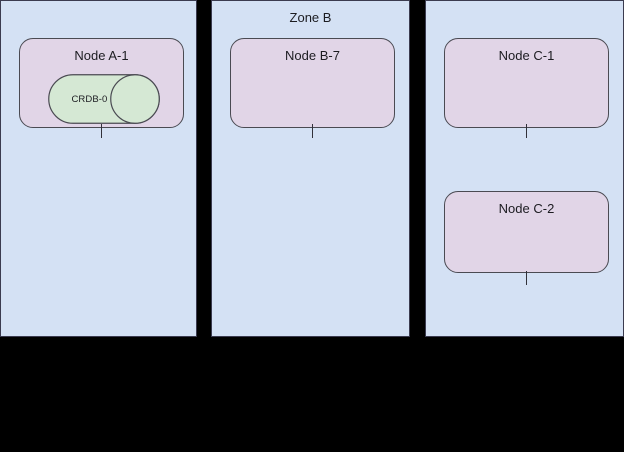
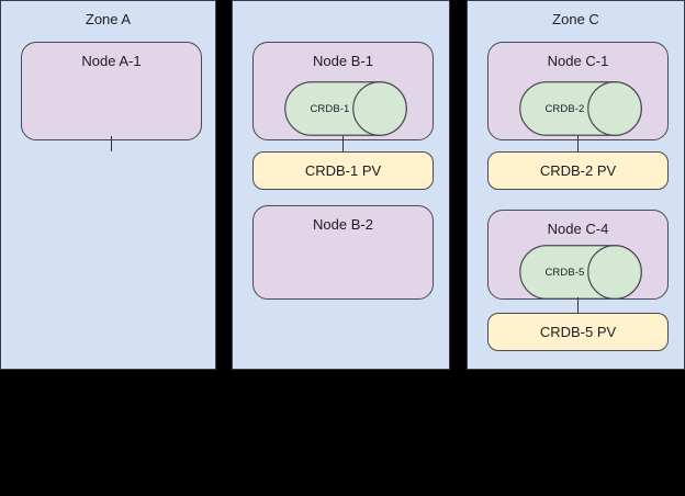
+ Zone A
  Node A-1
- CRDB-0
- Zone B
- Node B-7
+ Node B-1
+ Node B-2
+ CRDB-1
+ CRDB-1 PV
+ Zone C
  Node C-1
- Node C-2
+ Node C-4
+ CRDB-2
+ CRDB-5
+ CRDB-2 PV
+ CRDB-5 PV
